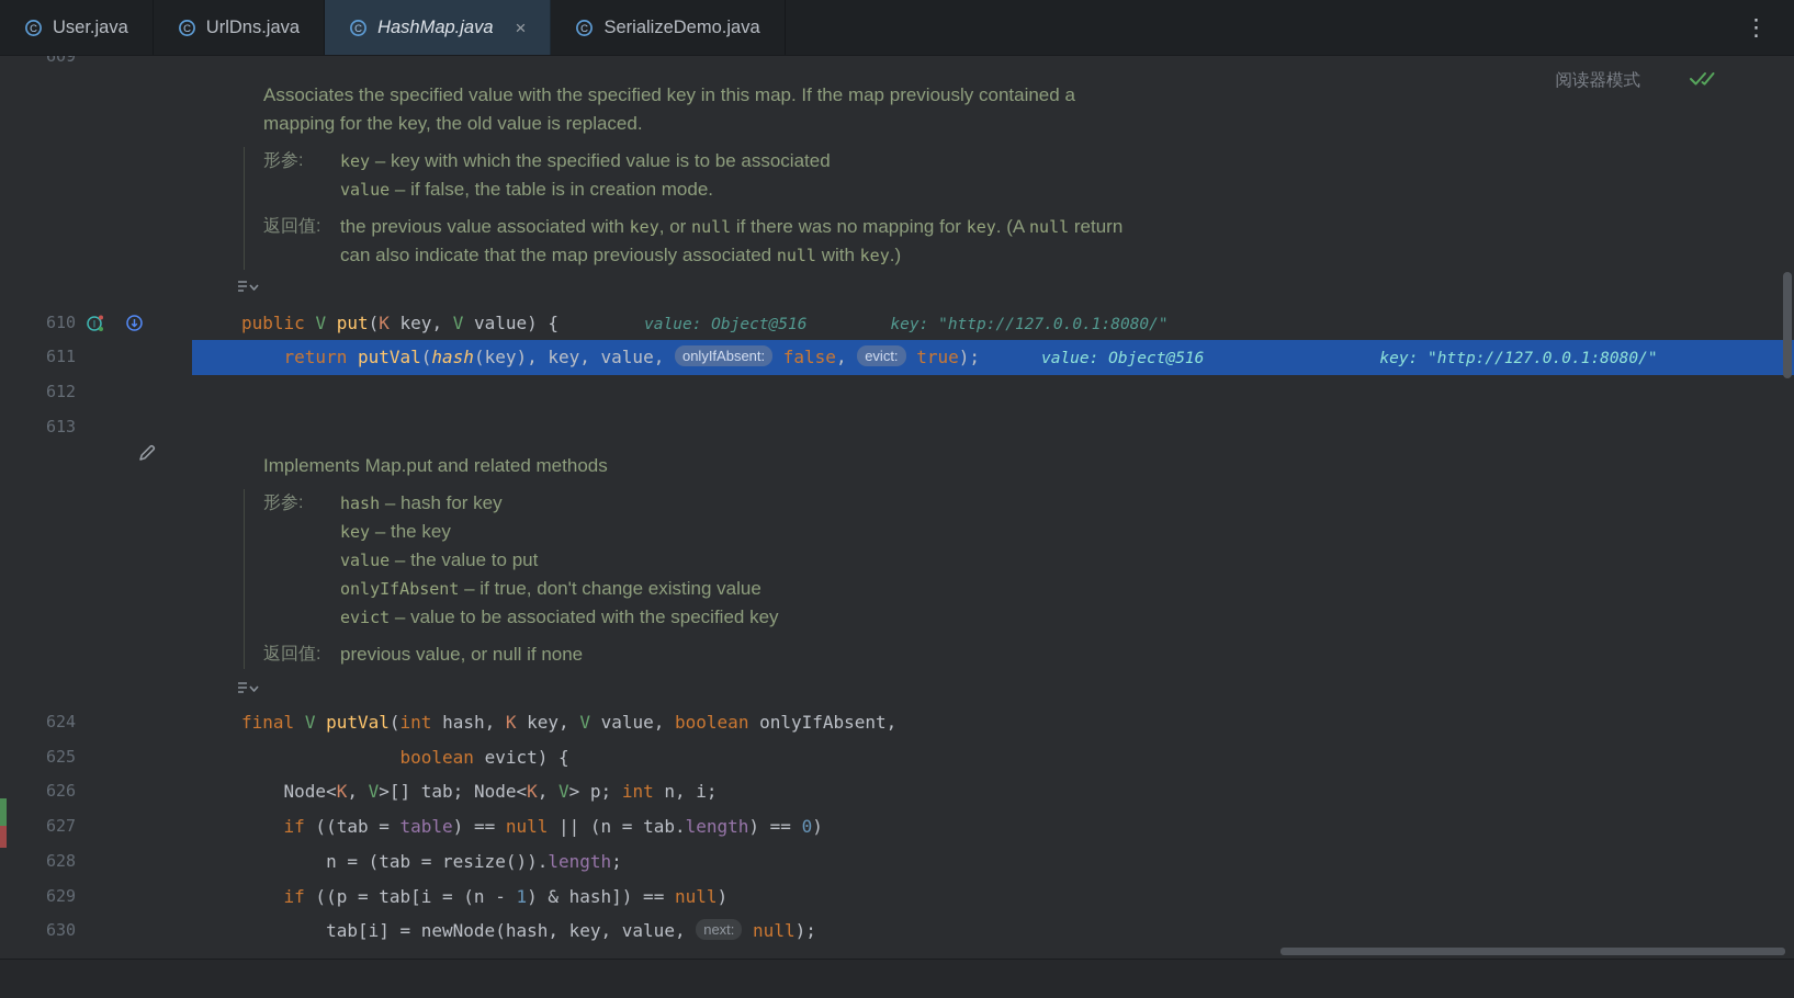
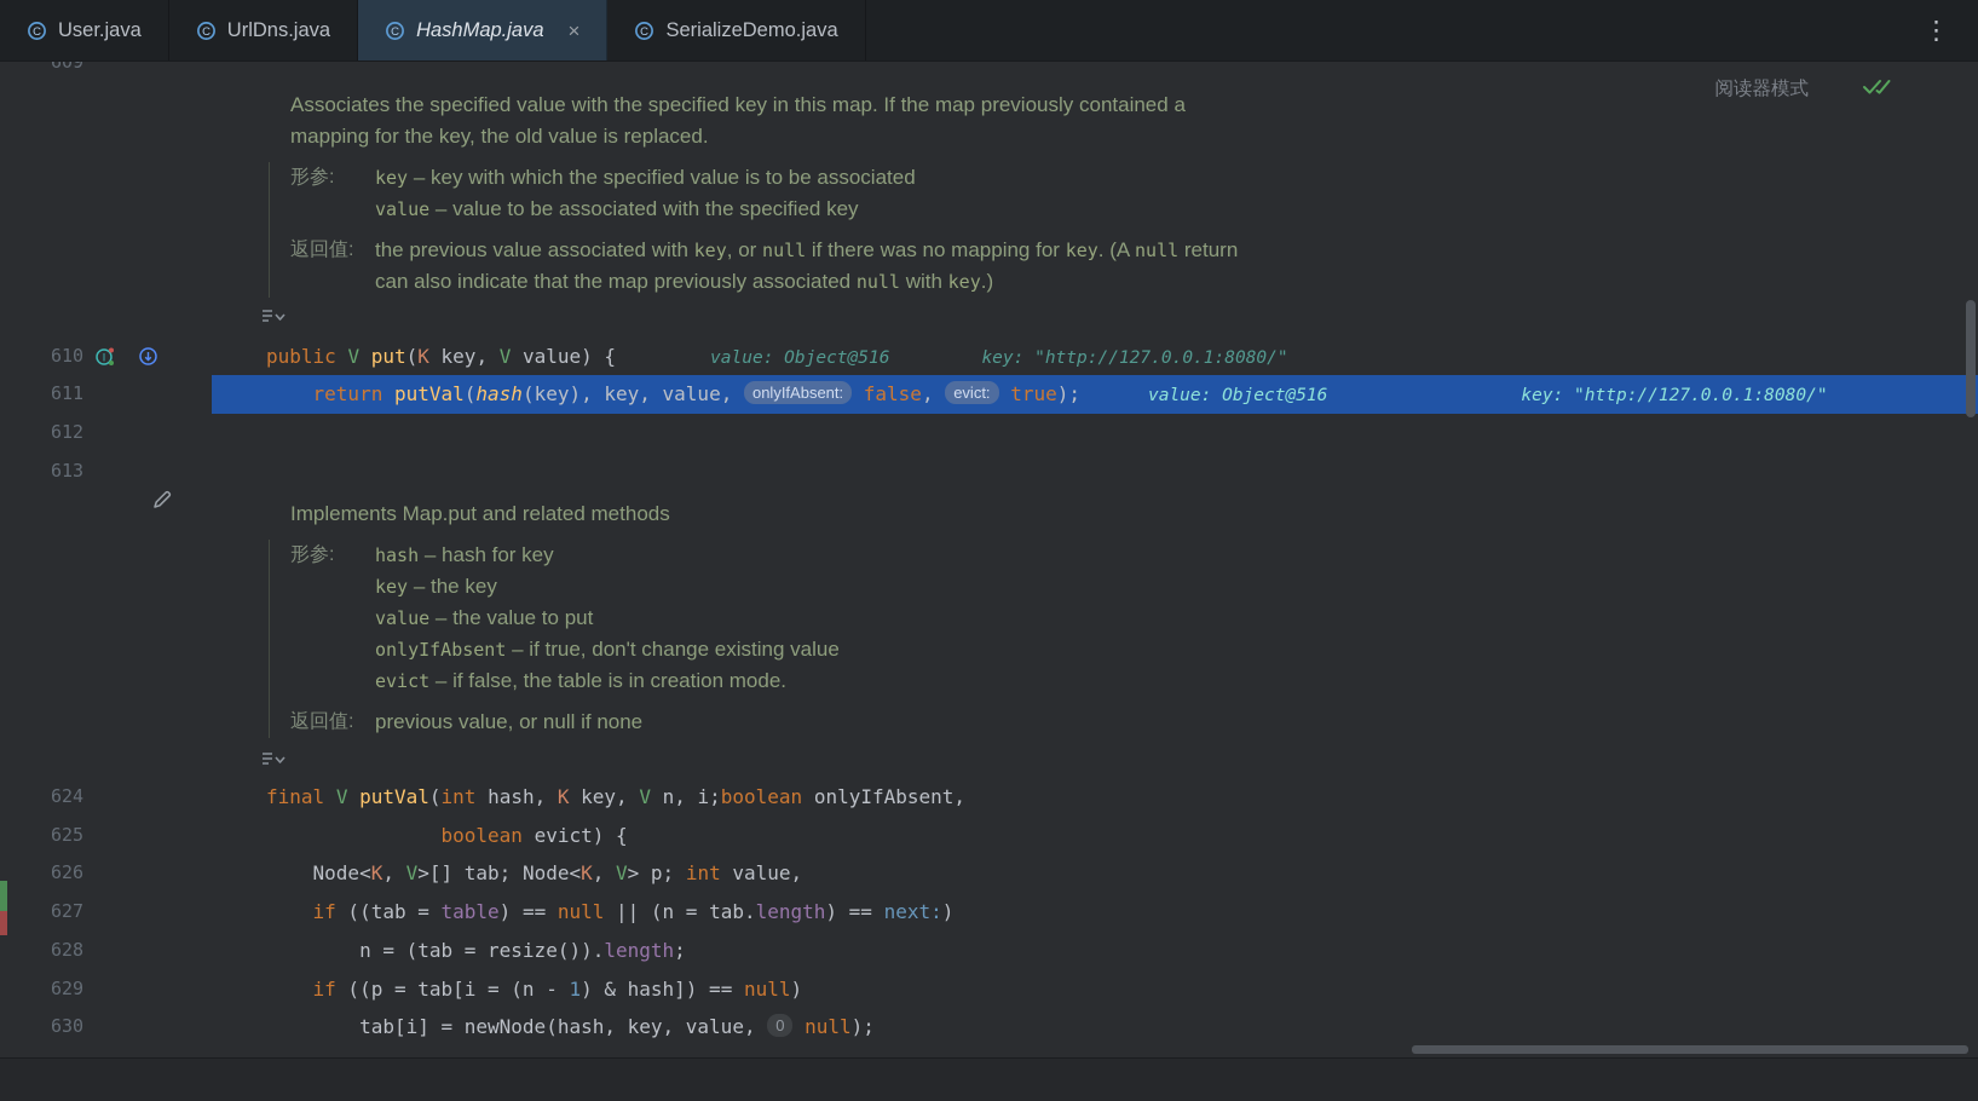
  C
  User.java
  C
  UrlDns.java
  C
  HashMap.java
  ×
  C
  SerializeDemo.java
  ⋮
  609
  610
  I
  611
  612
  613
  624
  625
  626
  627
  628
  629
  630
  Associates the specified value with the specified key in this map. If the map previously contained a
  mapping for the key, the old value is replaced.
  形参:
  key – key with which the specified value is to be associated
- value – if false, the table is in creation mode.
+ value – value to be associated with the specified key
  返回值:
  the previous value associated with key, or null if there was no mapping for key. (A null return
  can also indicate that the map previously associated null with key.)
  Implements Map.put and related methods
  形参:
  hash – hash for key
  key – the key
  value – the value to put
  onlyIfAbsent – if true, don't change existing value
- evict – value to be associated with the specified key
+ evict – if false, the table is in creation mode.
  返回值:
  previous value, or null if none
  public V put(K key, V value) { value: Object@516 key: "http://127.0.0.1:8080/"
  return putVal(hash(key), key, value, onlyIfAbsent: false, evict: true); value: Object@516 key: "http://127.0.0.1:8080/"
- final V putVal(int hash, K key, V value, boolean onlyIfAbsent,
+ final V putVal(int hash, K key, V n, i;boolean onlyIfAbsent,
  boolean evict) {
- Node<K, V>[] tab; Node<K, V> p; int n, i;
+ Node<K, V>[] tab; Node<K, V> p; int value,
- if ((tab = table) == null || (n = tab.length) == 0)
+ if ((tab = table) == null || (n = tab.length) == next:)
  n = (tab = resize()).length;
  if ((p = tab[i = (n - 1) & hash]) == null)
- tab[i] = newNode(hash, key, value, next: null);
+ tab[i] = newNode(hash, key, value, 0 null);
  阅读器模式
